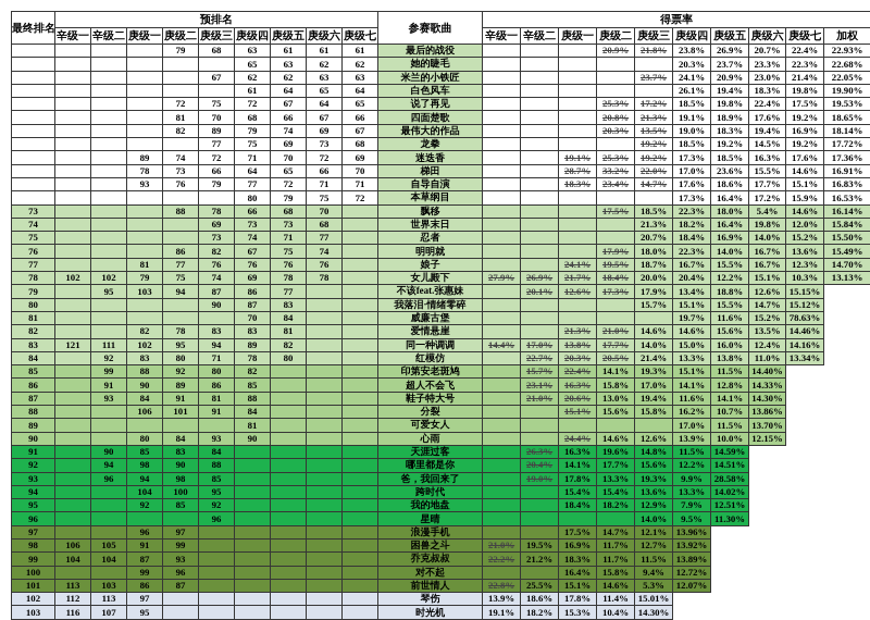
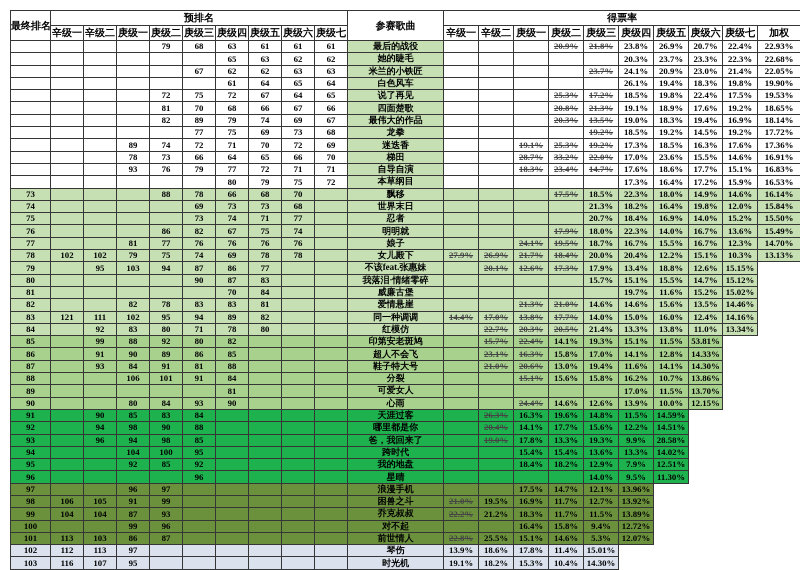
  最终排名	预排名	参赛歌曲	得票率
  辛级一	辛级二	庚级一	庚级二	庚级三	庚级四	庚级五	庚级六	庚级七	辛级一	辛级二	庚级一	庚级二	庚级三	庚级四	庚级五	庚级六	庚级七	加权
  				79	68	63	61	61	61	最后的战役				20.9%	21.8%	23.8%	26.9%	20.7%	22.4%	22.93%
  						65	63	62	62	她的睫毛						20.3%	23.7%	23.3%	22.3%	22.68%
  					67	62	62	63	63	米兰的小铁匠					23.7%	24.1%	20.9%	23.0%	21.4%	22.05%
  						61	64	65	64	白色风车						26.1%	19.4%	18.3%	19.8%	19.90%
  				72	75	72	67	64	65	说了再见				25.3%	17.2%	18.5%	19.8%	22.4%	17.5%	19.53%
  				81	70	68	66	67	66	四面楚歌				20.8%	21.3%	19.1%	18.9%	17.6%	19.2%	18.65%
  				82	89	79	74	69	67	最伟大的作品				20.3%	13.5%	19.0%	18.3%	19.4%	16.9%	18.14%
  					77	75	69	73	68	龙拳					19.2%	18.5%	19.2%	14.5%	19.2%	17.72%
  			89	74	72	71	70	72	69	迷迭香			19.1%	25.3%	19.2%	17.3%	18.5%	16.3%	17.6%	17.36%
  			78	73	66	64	65	66	70	梯田			28.7%	33.2%	22.0%	17.0%	23.6%	15.5%	14.6%	16.91%
  			93	76	79	77	72	71	71	自导自演			18.3%	23.4%	14.7%	17.6%	18.6%	17.7%	15.1%	16.83%
  						80	79	75	72	本草纲目						17.3%	16.4%	17.2%	15.9%	16.53%
- 73				88	78	66	68	70		飘移				17.5%	18.5%	22.3%	18.0%	5.4%	14.6%	16.14%
+ 73				88	78	66	68	70		飘移				17.5%	18.5%	22.3%	18.0%	14.9%	14.6%	16.14%
  74					69	73	73	68		世界末日					21.3%	18.2%	16.4%	19.8%	12.0%	15.84%
  75					73	74	71	77		忍者					20.7%	18.4%	16.9%	14.0%	15.2%	15.50%
  76				86	82	67	75	74		明明就				17.9%	18.0%	22.3%	14.0%	16.7%	13.6%	15.49%
  77			81	77	76	76	76	76		娘子			24.1%	19.5%	18.7%	16.7%	15.5%	16.7%	12.3%	14.70%
  78	102	102	79	75	74	69	78	78		女儿殿下	27.9%	26.9%	21.7%	18.4%	20.0%	20.4%	12.2%	15.1%	10.3%	13.13%
  79		95	103	94	87	86	77			不该feat.张惠妹		20.1%	12.6%	17.3%	17.9%	13.4%	18.8%	12.6%	15.15%
  80					90	87	83			我落泪·情绪零碎					15.7%	15.1%	15.5%	14.7%	15.12%
- 81						70	84			威廉古堡						19.7%	11.6%	15.2%	78.63%
+ 81						70	84			威廉古堡						19.7%	11.6%	15.2%	15.02%
  82			82	78	83	83	81			爱情悬崖			21.3%	21.0%	14.6%	14.6%	15.6%	13.5%	14.46%
  83	121	111	102	95	94	89	82			同一种调调	14.4%	17.0%	13.8%	17.7%	14.0%	15.0%	16.0%	12.4%	14.16%
  84		92	83	80	71	78	80			红模仿		22.7%	20.3%	20.5%	21.4%	13.3%	13.8%	11.0%	13.34%
- 85		99	88	92	80	82				印第安老斑鸠		15.7%	22.4%	14.1%	19.3%	15.1%	11.5%	14.40%
+ 85		99	88	92	80	82				印第安老斑鸠		15.7%	22.4%	14.1%	19.3%	15.1%	11.5%	53.81%
  86		91	90	89	86	85				超人不会飞		23.1%	16.3%	15.8%	17.0%	14.1%	12.8%	14.33%
  87		93	84	91	81	88				鞋子特大号		21.0%	20.6%	13.0%	19.4%	11.6%	14.1%	14.30%
  88			106	101	91	84				分裂			15.1%	15.6%	15.8%	16.2%	10.7%	13.86%
  89						81				可爱女人						17.0%	11.5%	13.70%
  90			80	84	93	90				心雨			24.4%	14.6%	12.6%	13.9%	10.0%	12.15%
  91		90	85	83	84					天涯过客		26.3%	16.3%	19.6%	14.8%	11.5%	14.59%
  92		94	98	90	88					哪里都是你		20.4%	14.1%	17.7%	15.6%	12.2%	14.51%
  93		96	94	98	85					爸，我回来了		19.0%	17.8%	13.3%	19.3%	9.9%	28.58%
  94			104	100	95					跨时代			15.4%	15.4%	13.6%	13.3%	14.02%
  95			92	85	92					我的地盘			18.4%	18.2%	12.9%	7.9%	12.51%
  96					96					星晴					14.0%	9.5%	11.30%
  97			96	97						浪漫手机			17.5%	14.7%	12.1%	13.96%
  98	106	105	91	99						困兽之斗	21.0%	19.5%	16.9%	11.7%	12.7%	13.92%
  99	104	104	87	93						乔克叔叔	22.2%	21.2%	18.3%	11.7%	11.5%	13.89%
  100			99	96						对不起			16.4%	15.8%	9.4%	12.72%
  101	113	103	86	87						前世情人	22.8%	25.5%	15.1%	14.6%	5.3%	12.07%
  102	112	113	97							琴伤	13.9%	18.6%	17.8%	11.4%	15.01%
  103	116	107	95							时光机	19.1%	18.2%	15.3%	10.4%	14.30%
